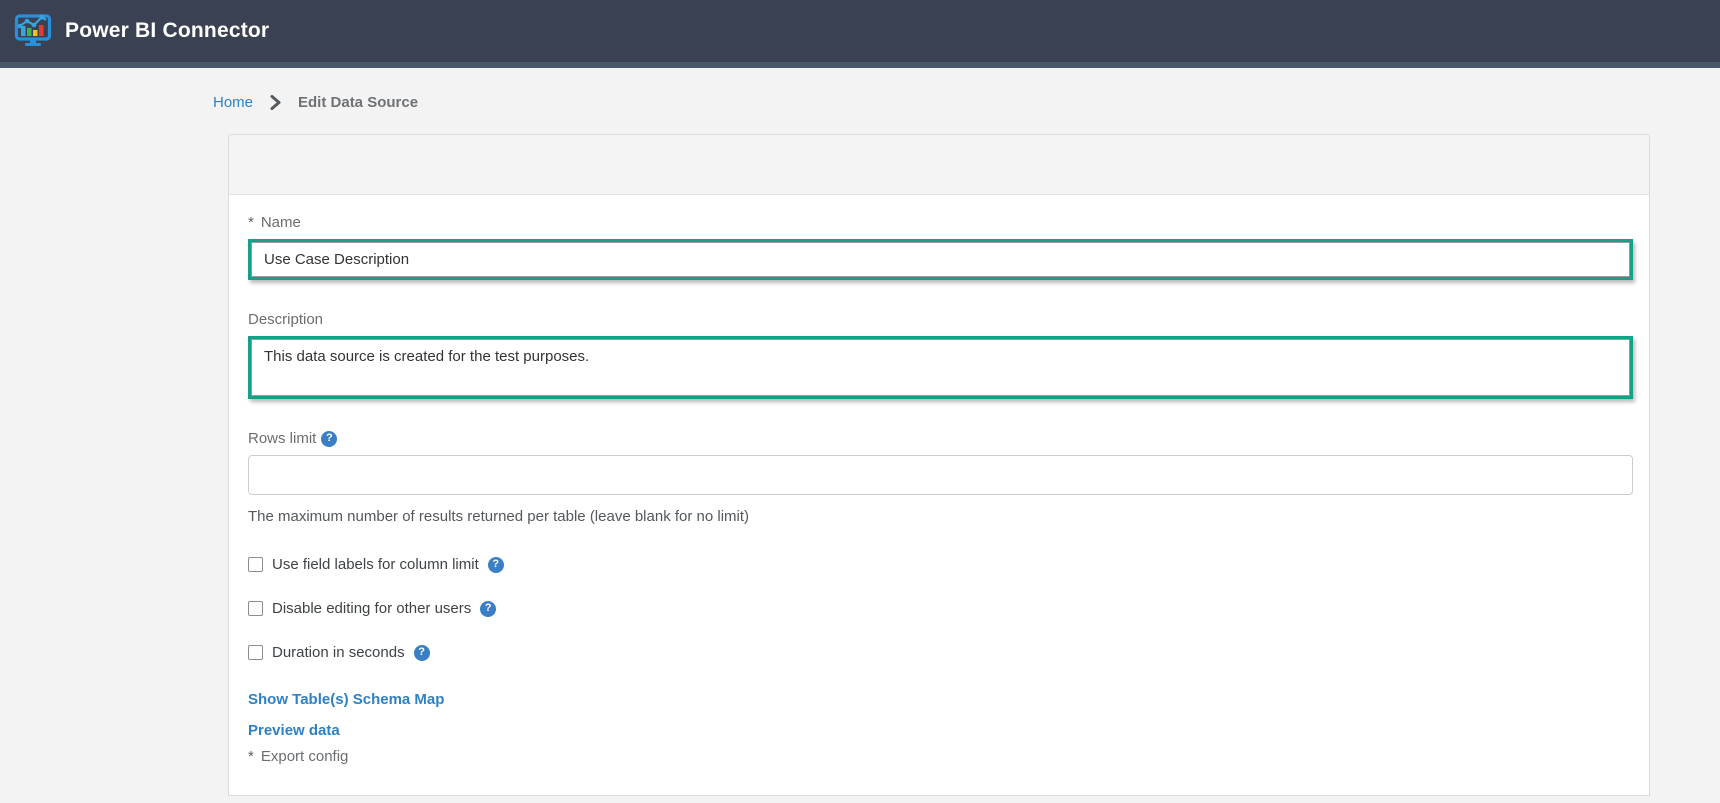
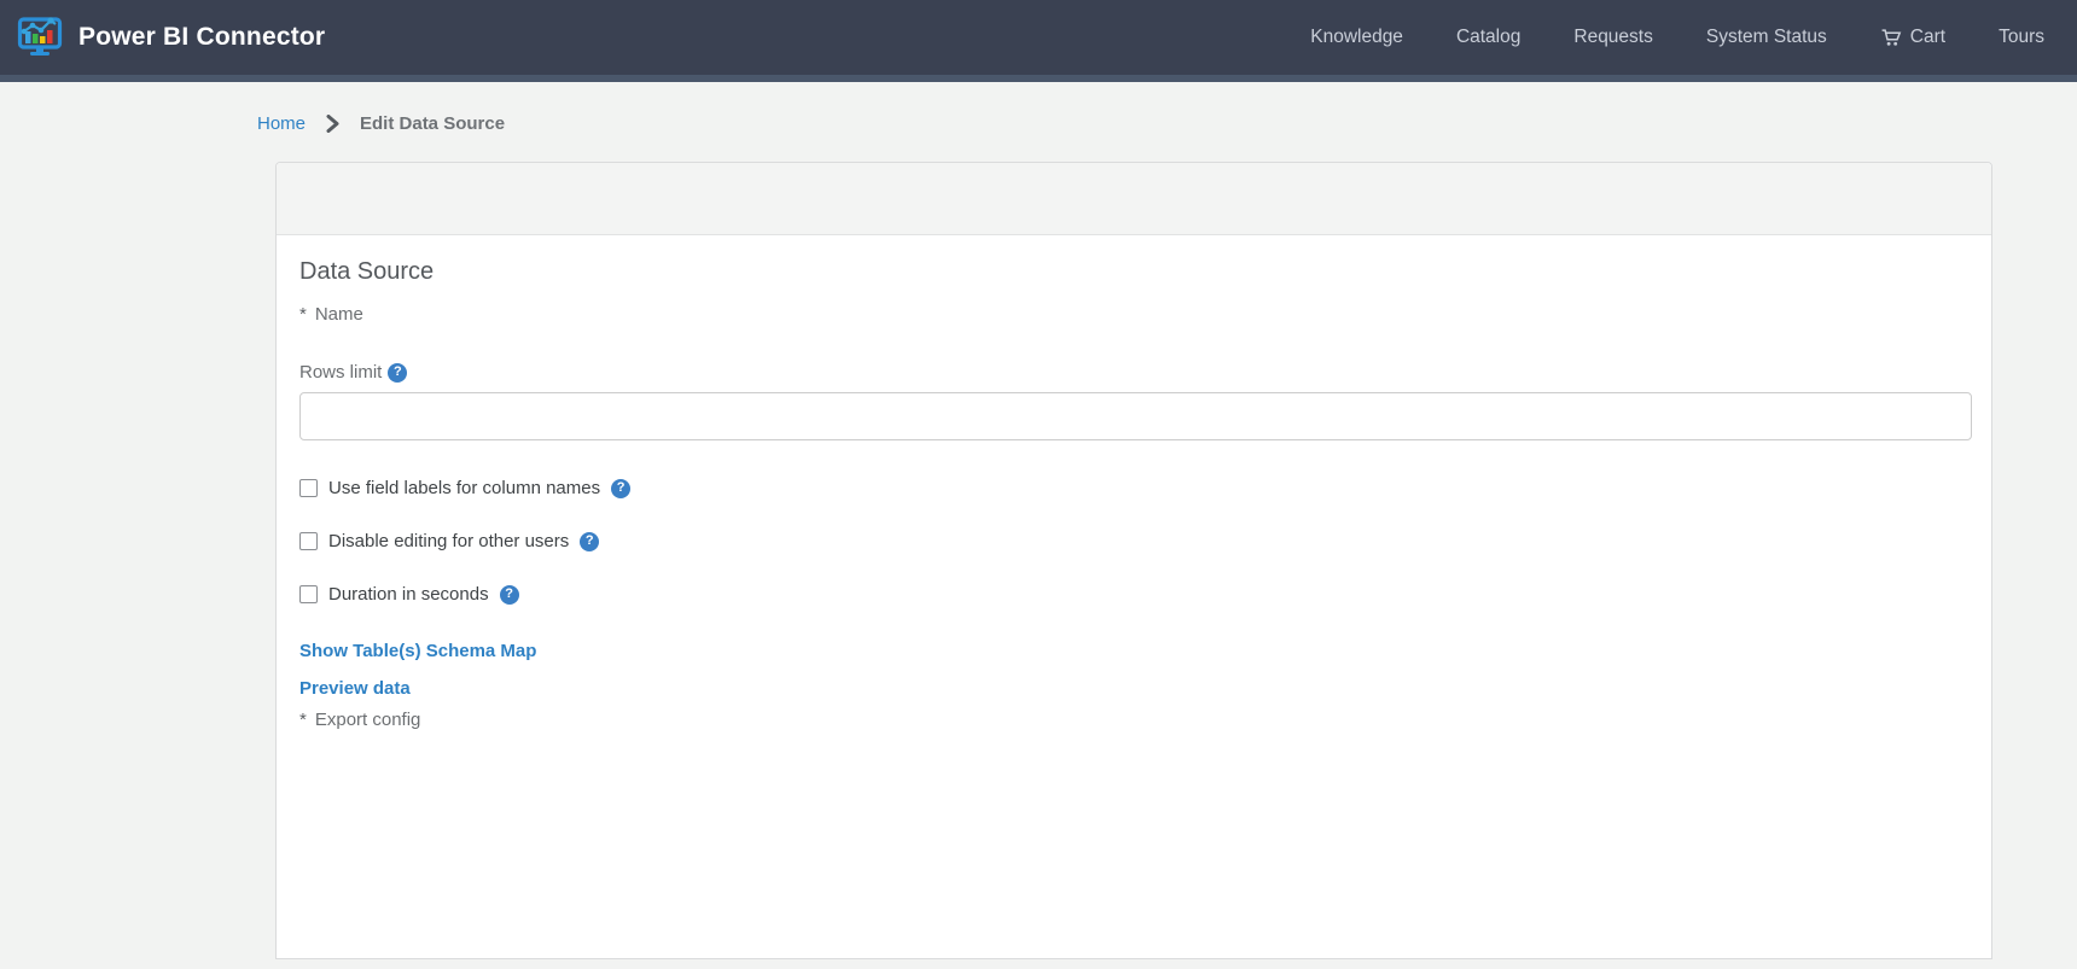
  Power BI Connector
+ Knowledge
+ Catalog
+ Requests
+ System Status
+ Cart
+ Tours
  Home
  Edit Data Source
+ Data Source
  *
  Name
- Use Case Description
- Description
- This data source is created for the test purposes.
  Rows limit
  ?
- The maximum number of results returned per table (leave blank for no limit)
- Use field labels for column limit
+ Use field labels for column names
  ?
  Disable editing for other users
  ?
  Duration in seconds
  ?
  Show Table(s) Schema Map
  Preview data
  *
  Export config
